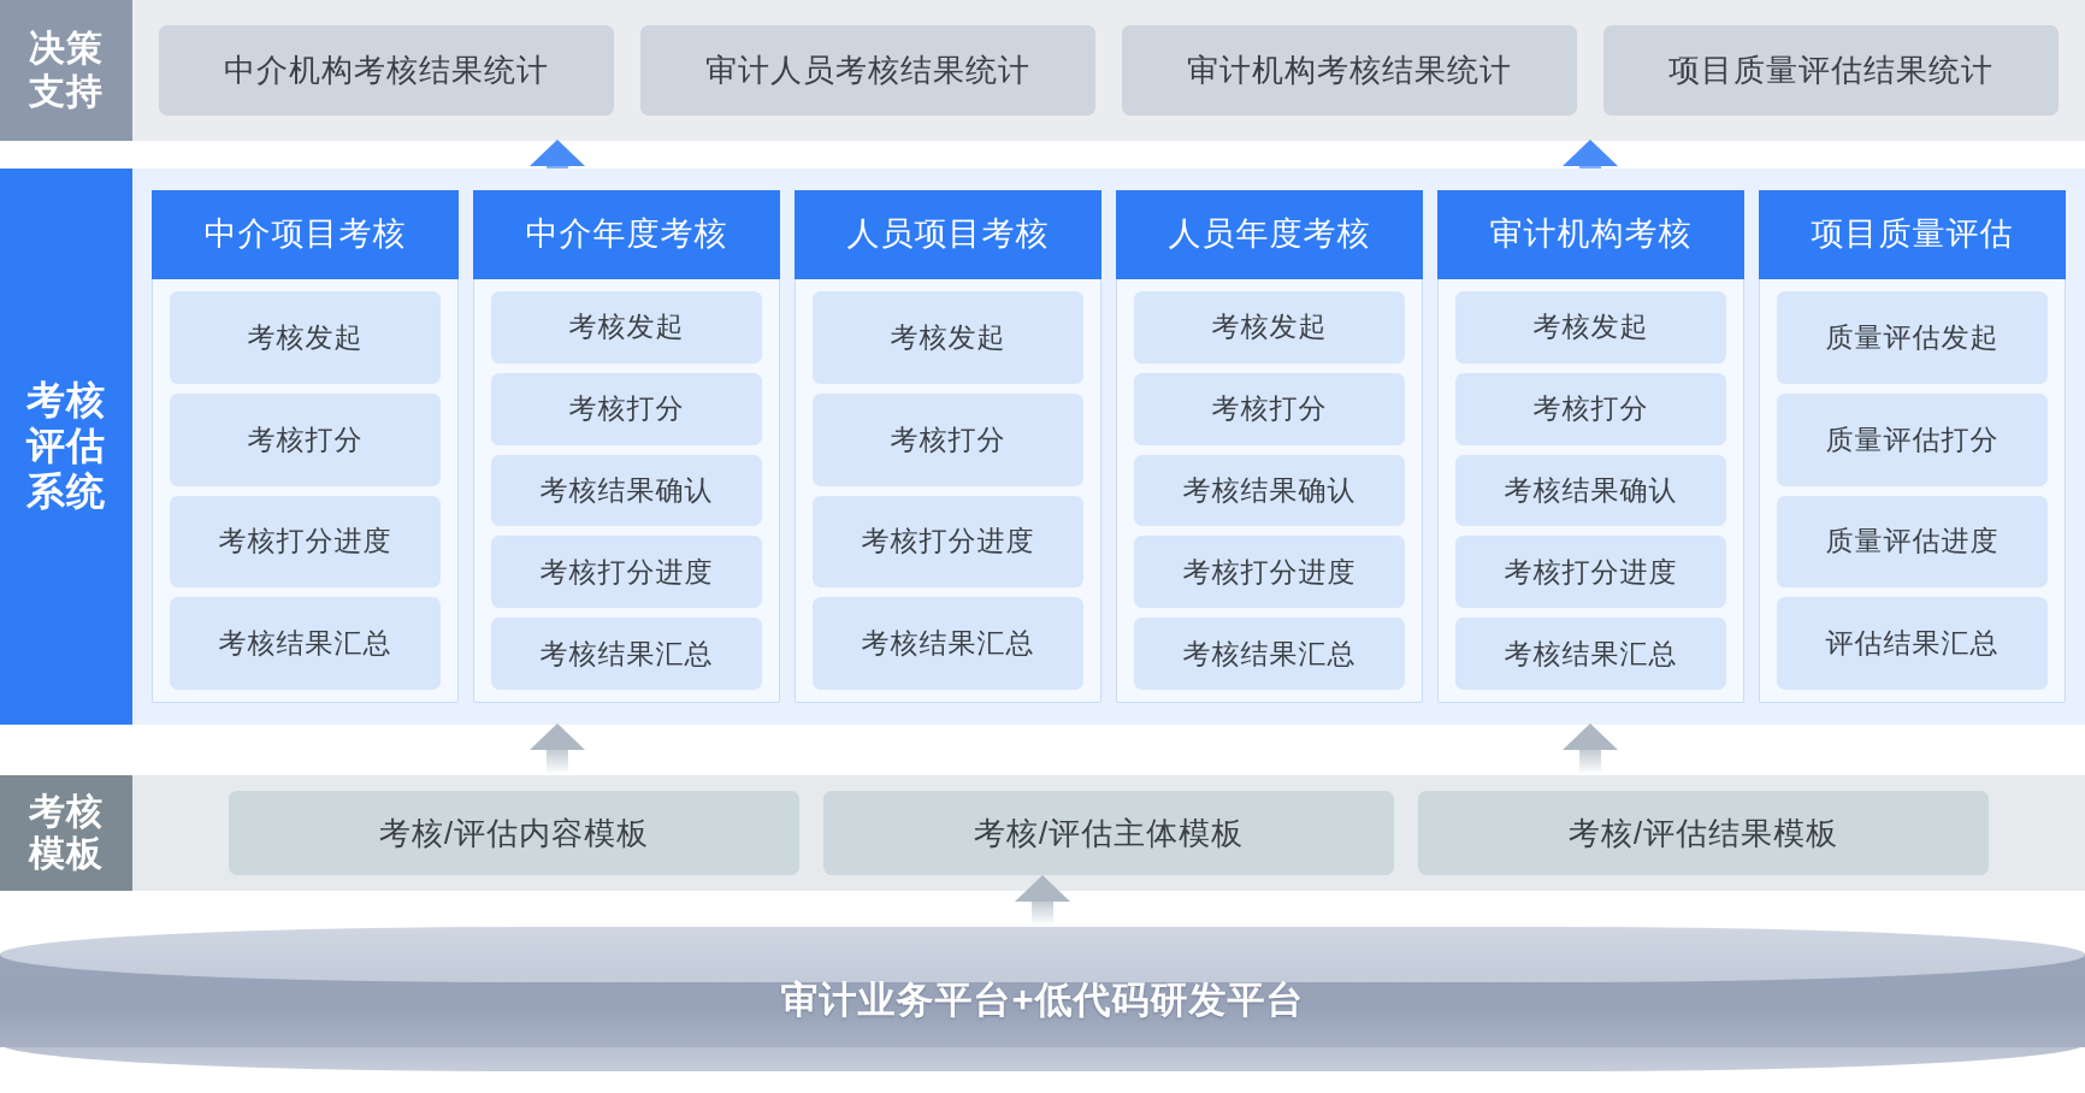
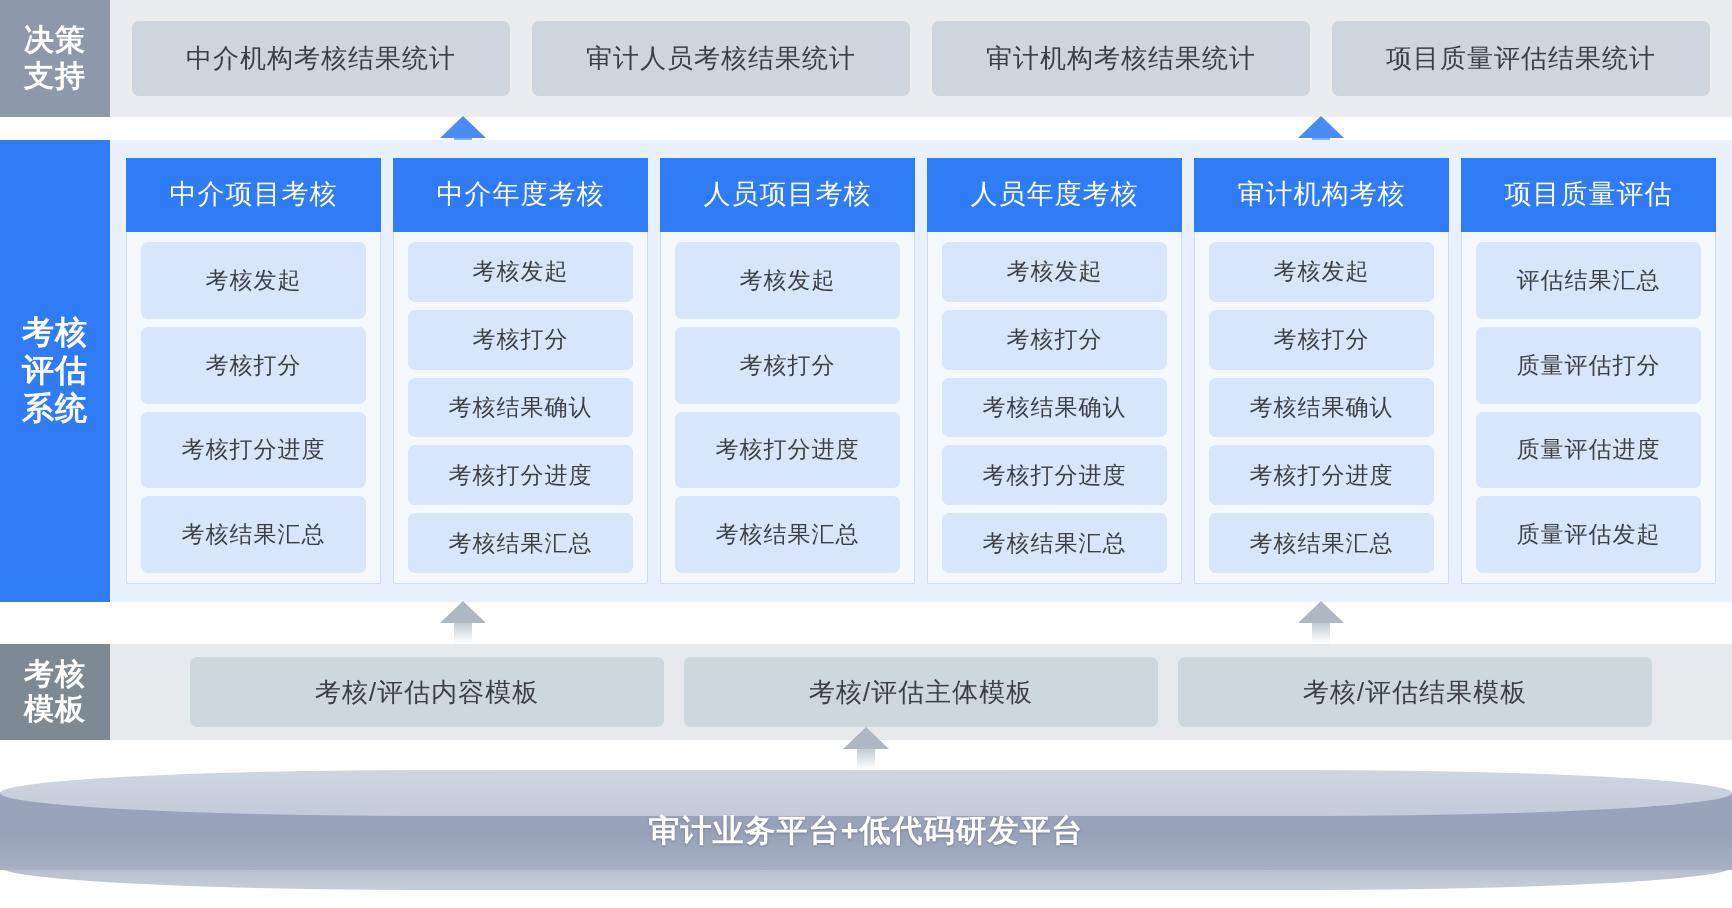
  决策
  支持
  中介机构考核结果统计
  审计人员考核结果统计
  审计机构考核结果统计
  项目质量评估结果统计
  考核
  评估
  系统
  中介项目考核
  考核发起
  考核打分
  考核打分进度
  考核结果汇总
  中介年度考核
  考核发起
  考核打分
  考核结果确认
  考核打分进度
  考核结果汇总
  人员项目考核
  考核发起
  考核打分
  考核打分进度
  考核结果汇总
  人员年度考核
  考核发起
  考核打分
  考核结果确认
  考核打分进度
  考核结果汇总
  审计机构考核
  考核发起
  考核打分
  考核结果确认
  考核打分进度
  考核结果汇总
  项目质量评估
- 质量评估发起
+ 评估结果汇总
  质量评估打分
  质量评估进度
- 评估结果汇总
+ 质量评估发起
  考核
  模板
  考核/评估内容模板
  考核/评估主体模板
  考核/评估结果模板
  审计业务平台+低代码研发平台
